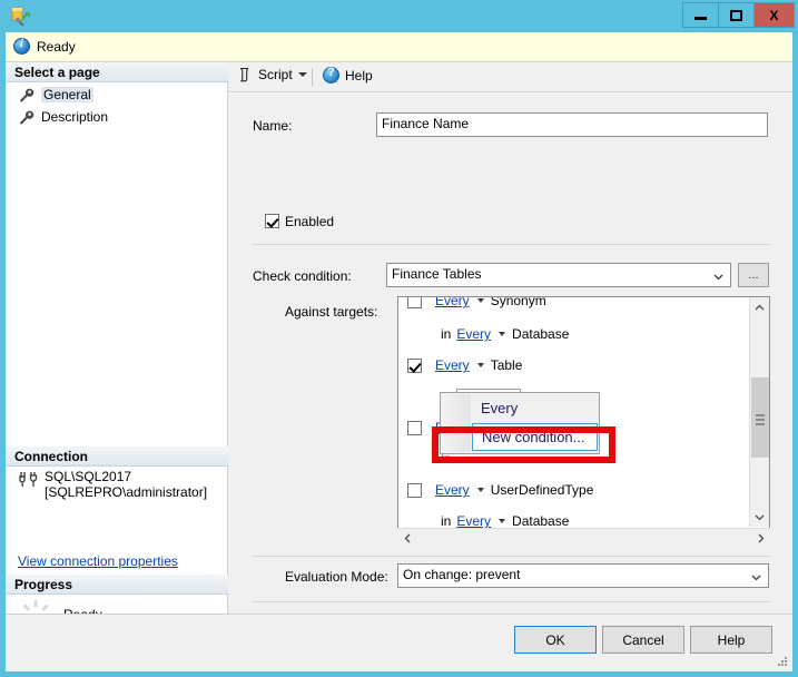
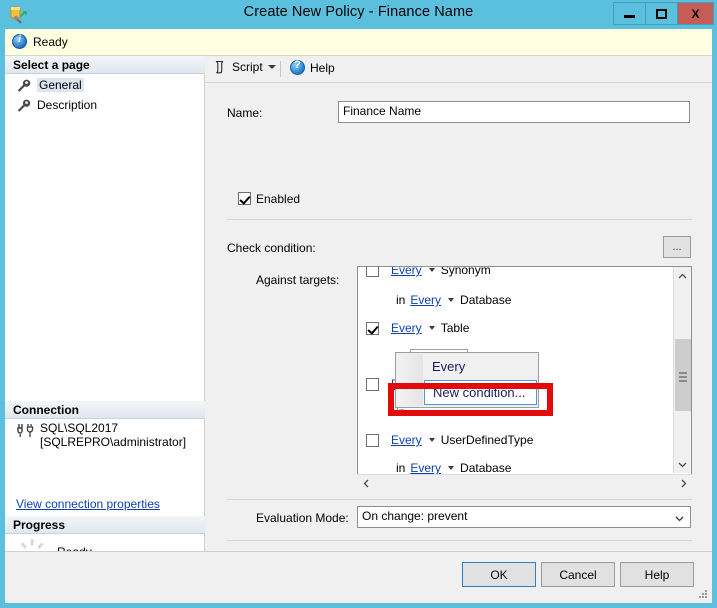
+ Create New Policy - Finance Name
  X
  Ready
  Select a page
  General
  Description
  Connection
  SQL\SQL2017
  [SQLREPRO\administrator]
  View connection properties
  Progress
  Script
  Help
  Name:
  Finance Name
  Enabled
  Check condition:
- Finance Tables
  ...
  Against targets:
  Every
  Synonym
  in
  Every
  Database
  Every
  Table
  in
  Every
  UserDefinedType
  in
  Every
  Database
  Every
  New condition...
  Evaluation Mode:
  On change: prevent
  OK
  Cancel
  Help
